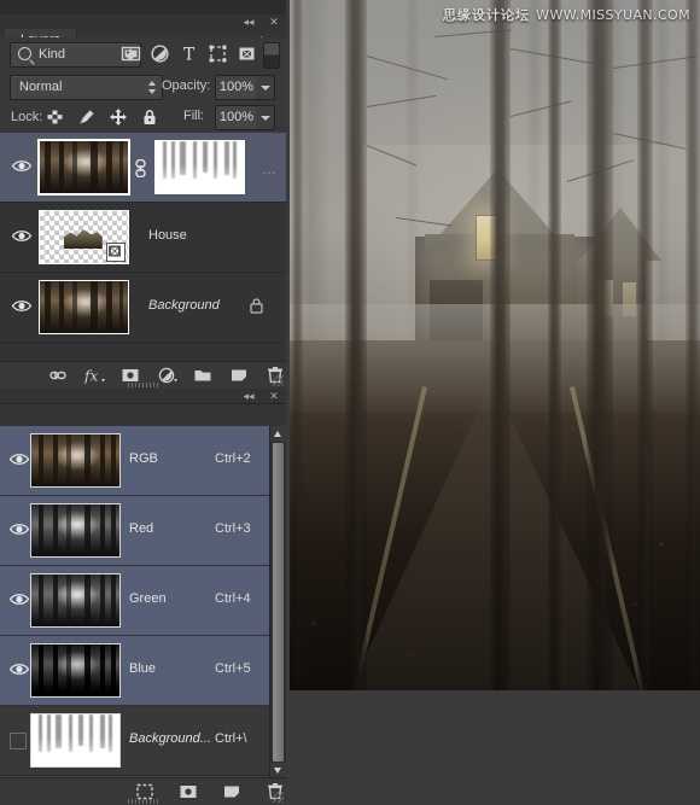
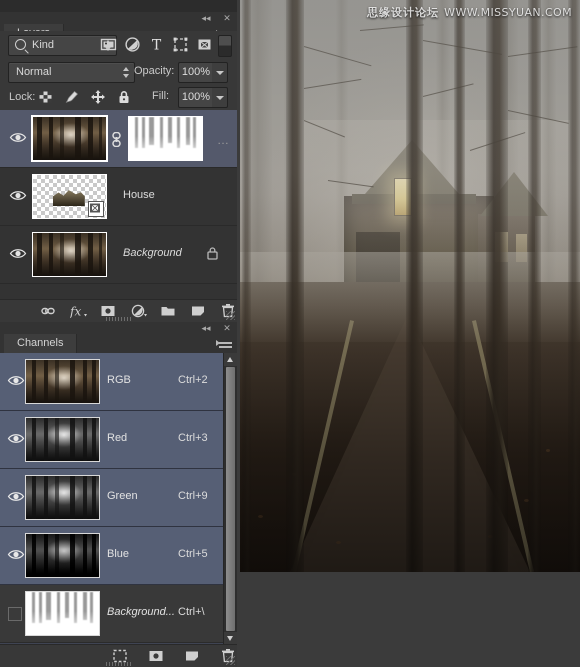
  思缘设计论坛 WWW.MISSYUAN.COM
  ◂◂
  ✕
  Kind
  T
  Normal
  Opacity:
  100%
  Lock:
  Fill:
  100%
  …
  House
  Background
  fx
  ◂◂
  ✕
+ Channels
  RGB
  Ctrl+2
  Red
  Ctrl+3
  Green
- Ctrl+4
+ Ctrl+9
  Blue
  Ctrl+5
  Background...
  Ctrl+\
